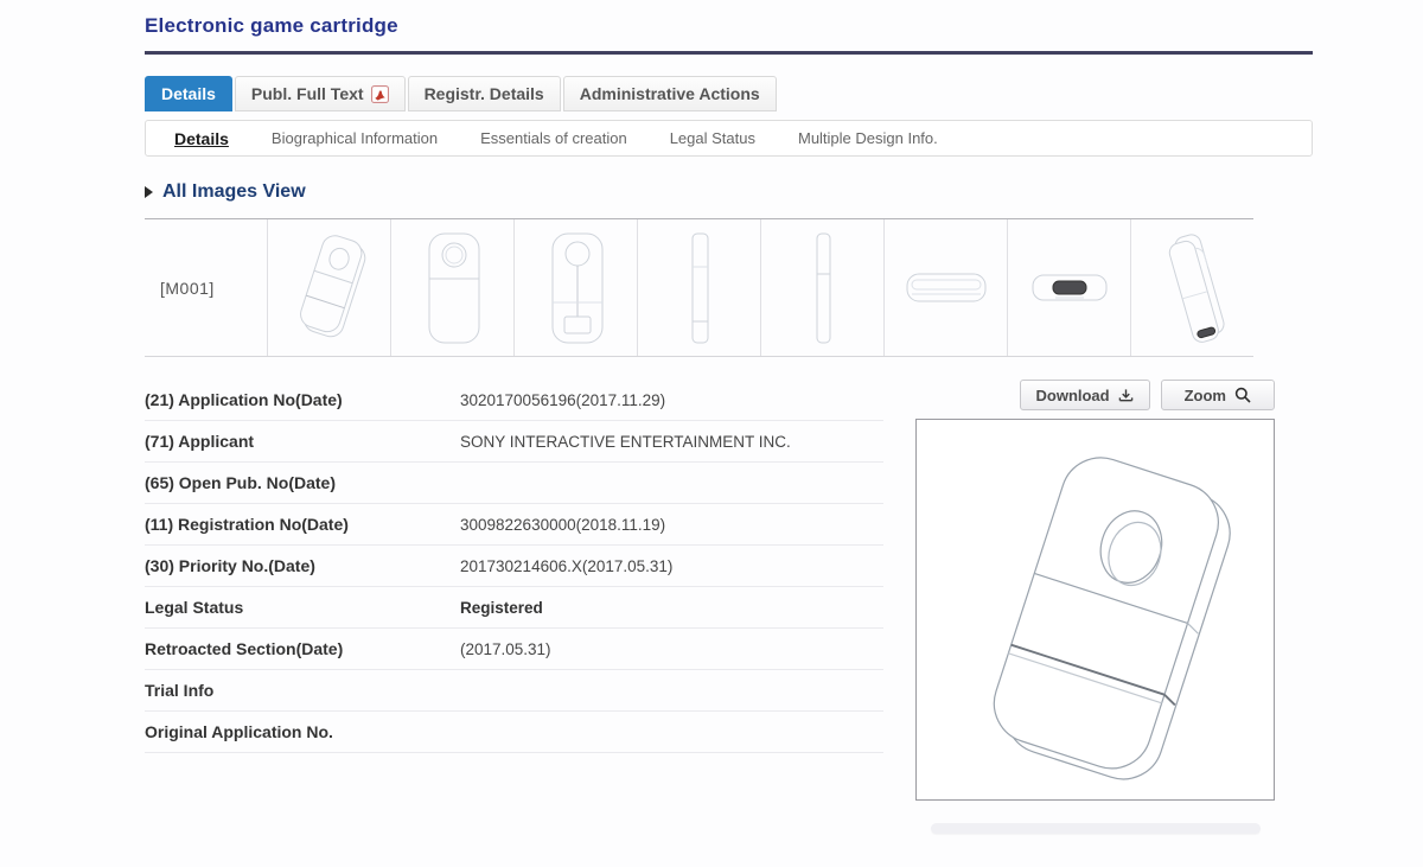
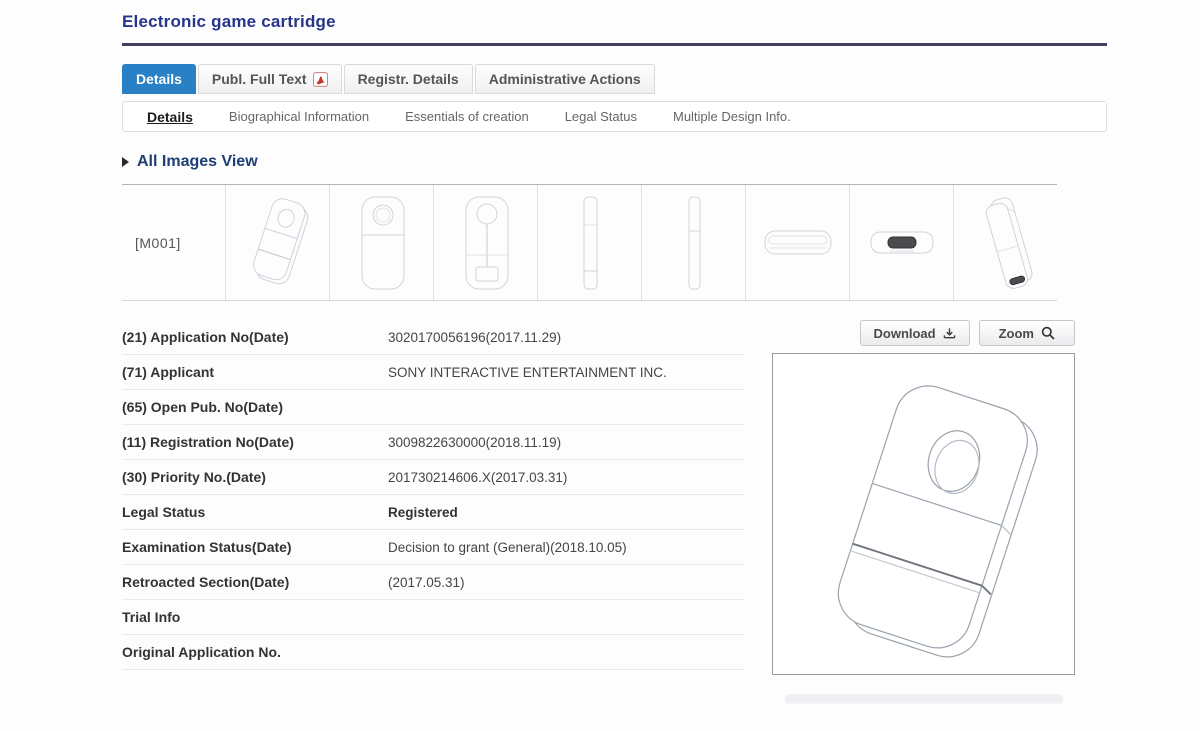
  Electronic game cartridge
  Details
  Publ. Full Text
  Registr. Details
  Administrative Actions
  Details
  Biographical Information
  Essentials of creation
  Legal Status
  Multiple Design Info.
  All Images View
  [M001]
  (21) Application No(Date)
  3020170056196(2017.11.29)
  (71) Applicant
  SONY INTERACTIVE ENTERTAINMENT INC.
  (65) Open Pub. No(Date)
  (11) Registration No(Date)
  3009822630000(2018.11.19)
  (30) Priority No.(Date)
- 201730214606.X(2017.05.31)
+ 201730214606.X(2017.03.31)
  Legal Status
  Registered
+ Examination Status(Date)
+ Decision to grant (General)(2018.10.05)
  Retroacted Section(Date)
  (2017.05.31)
  Trial Info
  Original Application No.
  Download
  Zoom
